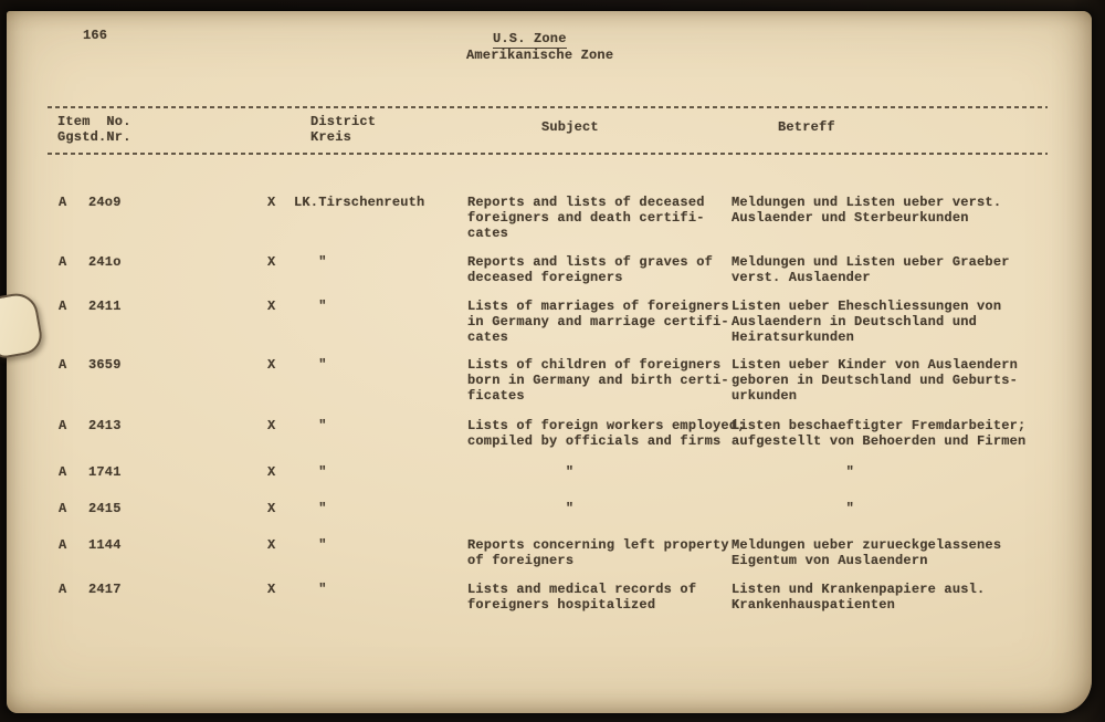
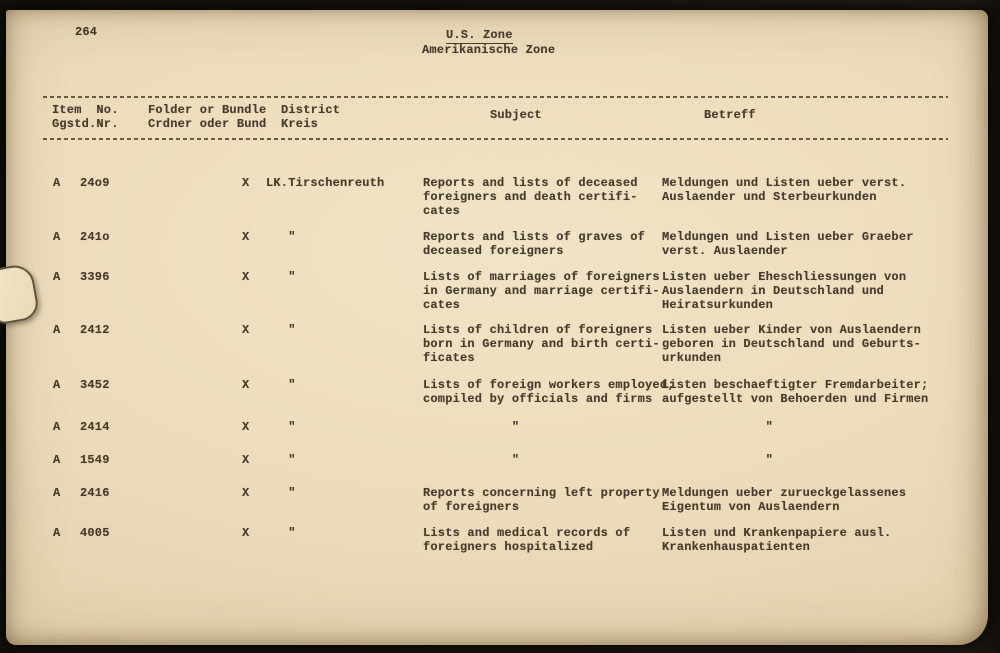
- 166
+ 264
  U.S. Zone
  Amerikanische Zone
  Item No.
  Ggstd.Nr.
+ Folder or Bundle
+ Crdner oder Bund
  District
  Kreis
  Subject
  Betreff
  A
  24o9
  X
  LK.Tirschenreuth
  Reports and lists of deceased
  foreigners and death certifi-
  cates
  Meldungen und Listen ueber verst.
  Auslaender und Sterbeurkunden
  A
  241o
  X
  "
  Reports and lists of graves of
  deceased foreigners
  Meldungen und Listen ueber Graeber
  verst. Auslaender
  A
- 2411
+ 3396
  X
  "
  Lists of marriages of foreigners
  in Germany and marriage certifi-
  cates
  Listen ueber Eheschliessungen von
  Auslaendern in Deutschland und
  Heiratsurkunden
  A
- 3659
+ 2412
  X
  "
  Lists of children of foreigners
  born in Germany and birth certi-
  ficates
  Listen ueber Kinder von Auslaendern
  geboren in Deutschland und Geburts-
  urkunden
  A
- 2413
+ 3452
  X
  "
  Lists of foreign workers employed;
  compiled by officials and firms
  Listen beschaeftigter Fremdarbeiter;
  aufgestellt von Behoerden und Firmen
  A
- 1741
+ 2414
  X
  "
  "
  "
  A
- 2415
+ 1549
  X
  "
  "
  "
  A
- 1144
+ 2416
  X
  "
  Reports concerning left property
  of foreigners
  Meldungen ueber zurueckgelassenes
  Eigentum von Auslaendern
  A
- 2417
+ 4005
  X
  "
  Lists and medical records of
  foreigners hospitalized
  Listen und Krankenpapiere ausl.
  Krankenhauspatienten
